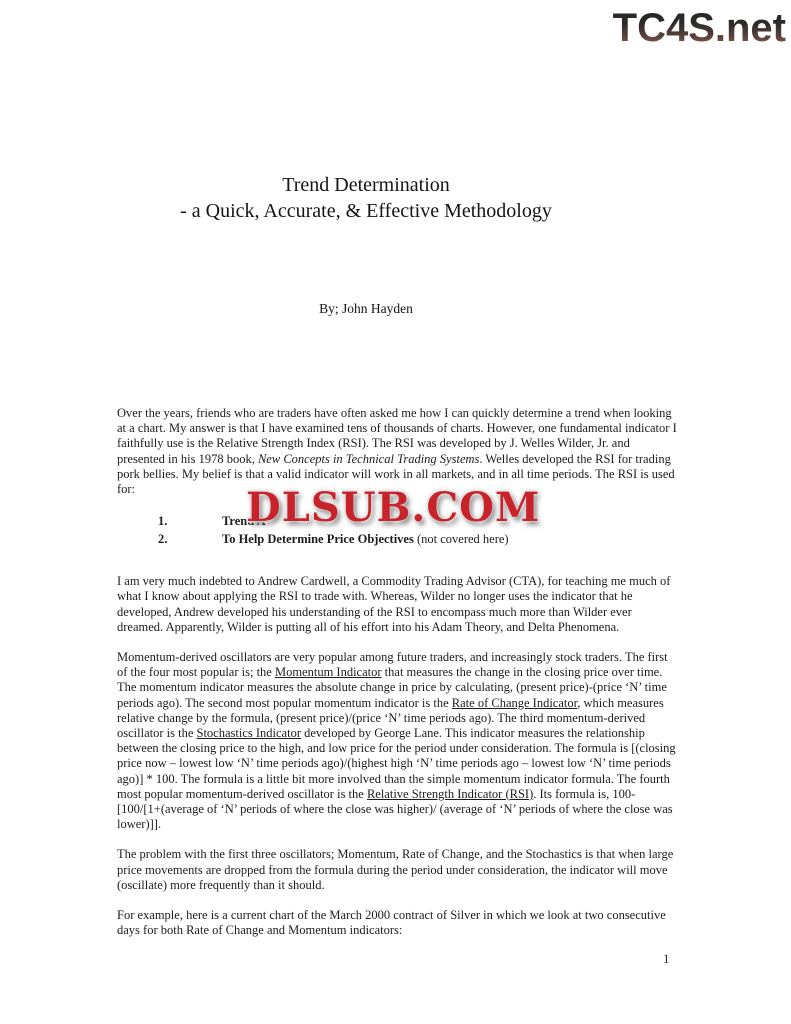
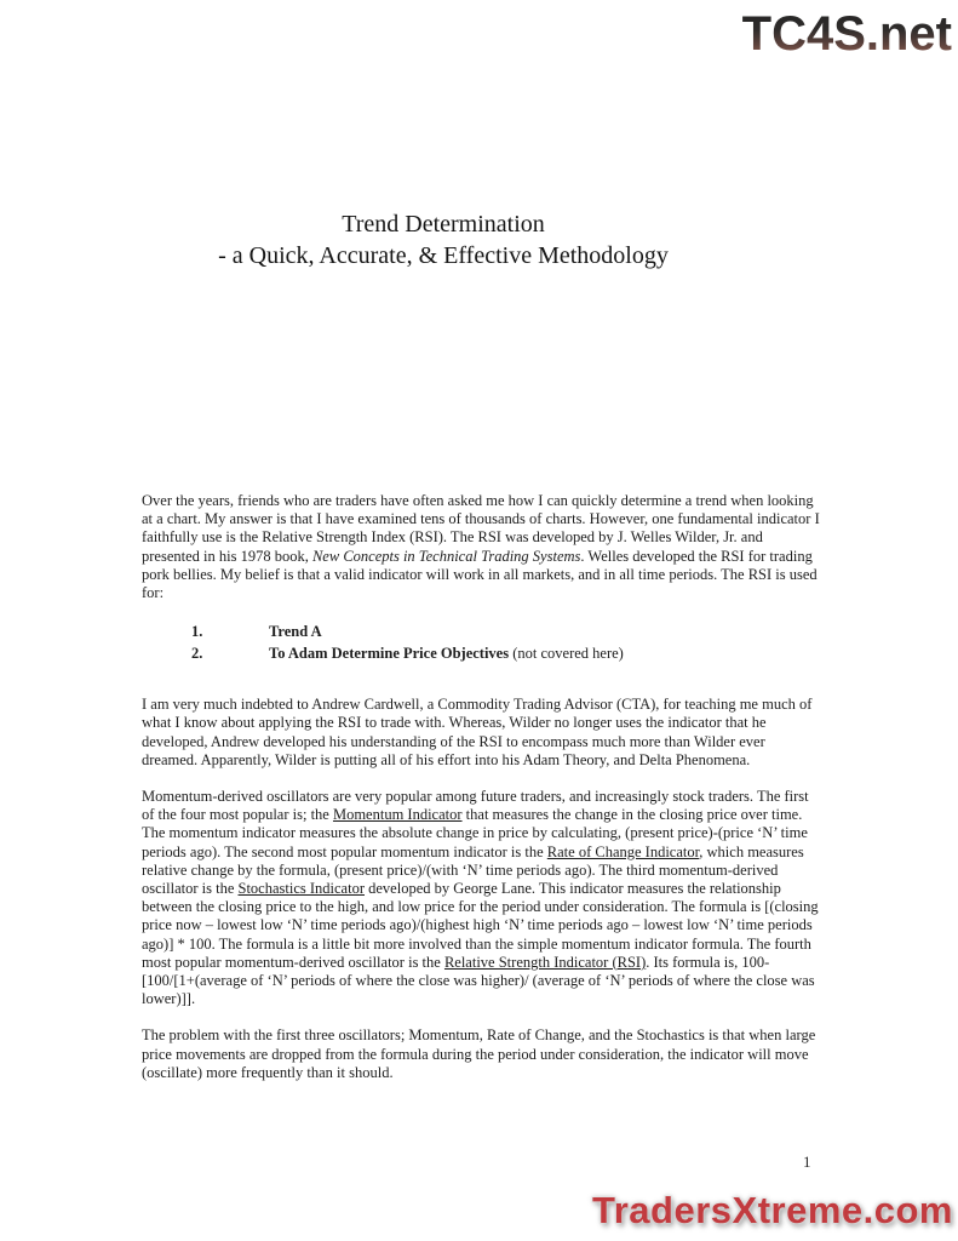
  TC4S.net
  Trend Determination
  - a Quick, Accurate, & Effective Methodology
- By; John Hayden
  Over the years, friends who are traders have often asked me how I can quickly determine a trend when looking at a chart. My answer is that I have examined tens of thousands of charts. However, one fundamental indicator I faithfully use is the Relative Strength Index (RSI). The RSI was developed by J. Welles Wilder, Jr. and presented in his 1978 book, New Concepts in Technical Trading Systems. Welles developed the RSI for trading pork bellies. My belief is that a valid indicator will work in all markets, and in all time periods. The RSI is used for:
  1.
  Trend A
  2.
- To Help Determine Price Objectives (not covered here)
+ To Adam Determine Price Objectives (not covered here)
  I am very much indebted to Andrew Cardwell, a Commodity Trading Advisor (CTA), for teaching me much of what I know about applying the RSI to trade with. Whereas, Wilder no longer uses the indicator that he developed, Andrew developed his understanding of the RSI to encompass much more than Wilder ever dreamed. Apparently, Wilder is putting all of his effort into his Adam Theory, and Delta Phenomena.
- Momentum-derived oscillators are very popular among future traders, and increasingly stock traders. The first of the four most popular is; the Momentum Indicator that measures the change in the closing price over time. The momentum indicator measures the absolute change in price by calculating, (present price)-(price ‘N’ time periods ago). The second most popular momentum indicator is the Rate of Change Indicator, which measures relative change by the formula, (present price)/(price ‘N’ time periods ago). The third momentum-derived oscillator is the Stochastics Indicator developed by George Lane. This indicator measures the relationship between the closing price to the high, and low price for the period under consideration. The formula is [(closing price now – lowest low ‘N’ time periods ago)/(highest high ‘N’ time periods ago – lowest low ‘N’ time periods ago)] * 100. The formula is a little bit more involved than the simple momentum indicator formula. The fourth most popular momentum-derived oscillator is the Relative Strength Indicator (RSI). Its formula is, 100-[100/[1+(average of ‘N’ periods of where the close was higher)/ (average of ‘N’ periods of where the close was lower)]].
+ Momentum-derived oscillators are very popular among future traders, and increasingly stock traders. The first of the four most popular is; the Momentum Indicator that measures the change in the closing price over time. The momentum indicator measures the absolute change in price by calculating, (present price)-(price ‘N’ time periods ago). The second most popular momentum indicator is the Rate of Change Indicator, which measures relative change by the formula, (present price)/(with ‘N’ time periods ago). The third momentum-derived oscillator is the Stochastics Indicator developed by George Lane. This indicator measures the relationship between the closing price to the high, and low price for the period under consideration. The formula is [(closing price now – lowest low ‘N’ time periods ago)/(highest high ‘N’ time periods ago – lowest low ‘N’ time periods ago)] * 100. The formula is a little bit more involved than the simple momentum indicator formula. The fourth most popular momentum-derived oscillator is the Relative Strength Indicator (RSI). Its formula is, 100-[100/[1+(average of ‘N’ periods of where the close was higher)/ (average of ‘N’ periods of where the close was lower)]].
  The problem with the first three oscillators; Momentum, Rate of Change, and the Stochastics is that when large price movements are dropped from the formula during the period under consideration, the indicator will move (oscillate) more frequently than it should.
- For example, here is a current chart of the March 2000 contract of Silver in which we look at two consecutive days for both Rate of Change and Momentum indicators:
- DLSUB.COM
  1
+ TradersXtreme.com
